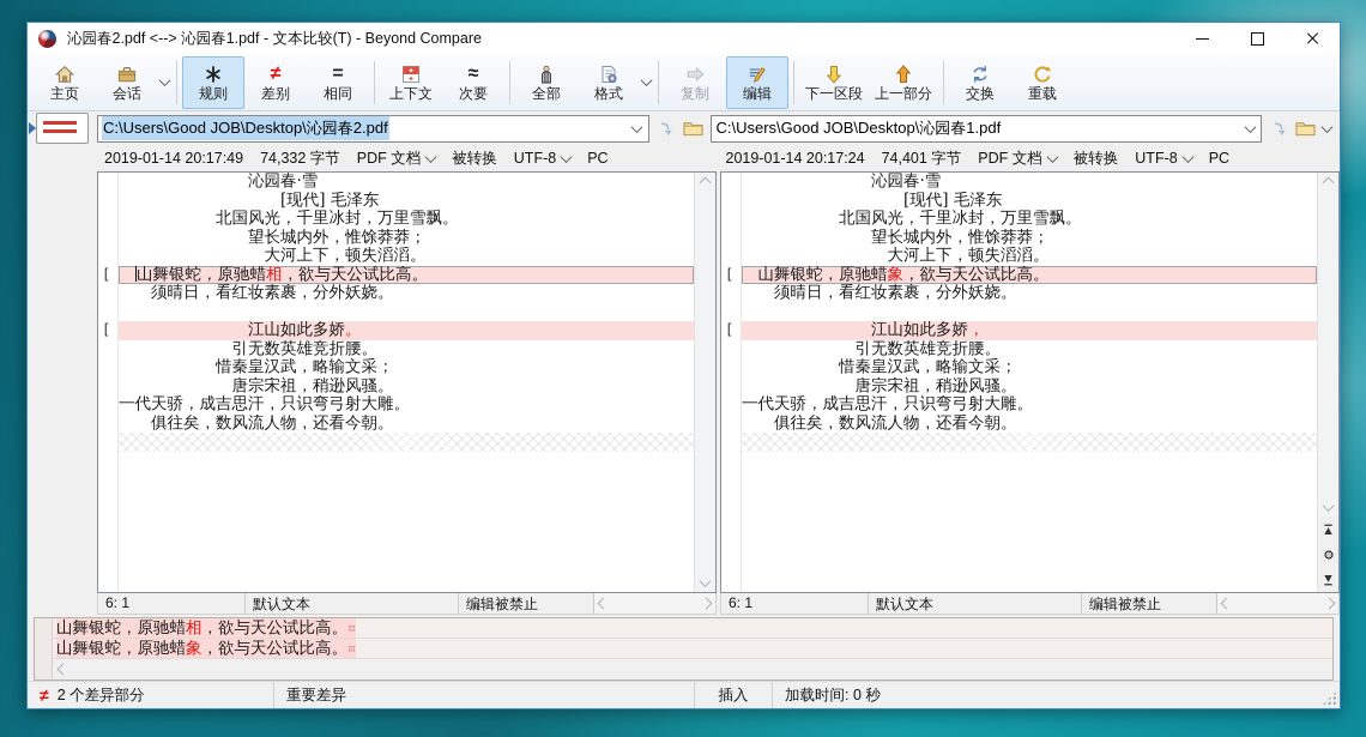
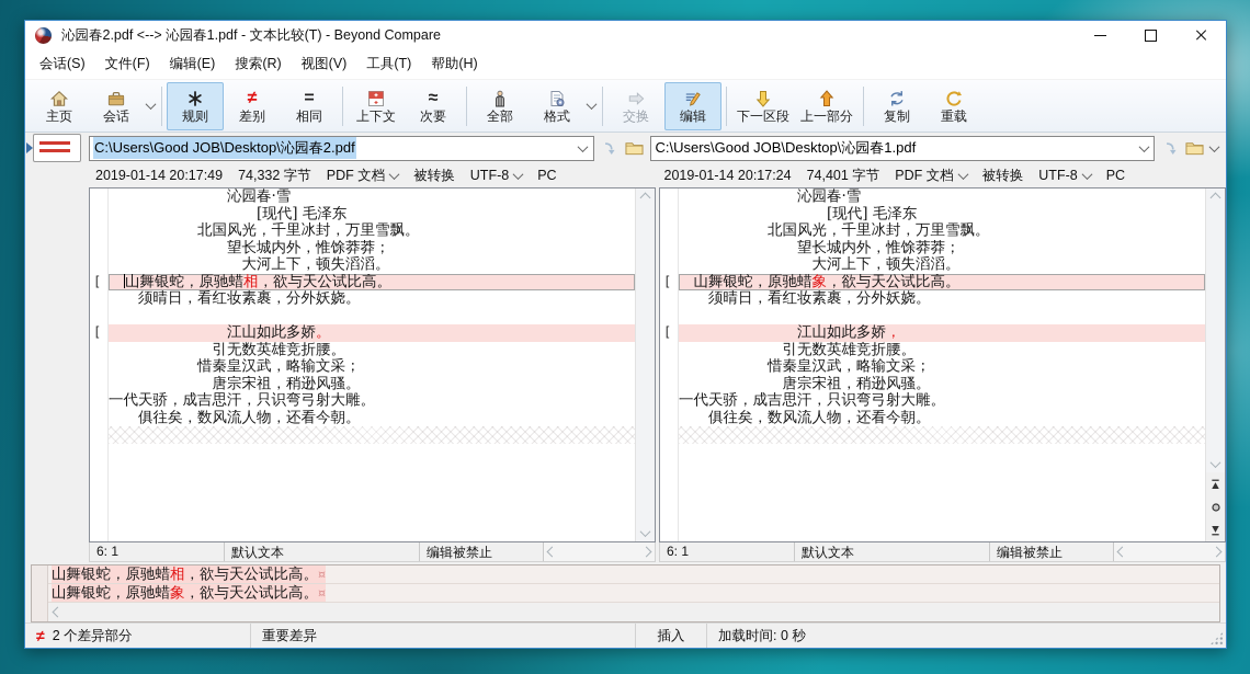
  沁园春2.pdf <--> 沁园春1.pdf - 文本比较(T) - Beyond Compare
+ 会话(S)
+ 文件(F)
+ 编辑(E)
+ 搜索(R)
+ 视图(V)
+ 工具(T)
+ 帮助(H)
  主页
  会话
  规则
  ≠
  差别
  =
  相同
  上下文
  ≈
  次要
  全部
  格式
- 复制
+ 交换
  编辑
  下一区段
  上一部分
- 交换
+ 复制
  重载
  C:\Users\Good JOB\Desktop\沁园春2.pdf
  C:\Users\Good JOB\Desktop\沁园春1.pdf
  2019-01-14 20:17:49
  74,332 字节
  PDF 文档
  被转换
  UTF-8
  PC
  2019-01-14 20:17:24
  74,401 字节
  PDF 文档
  被转换
  UTF-8
  PC
  [
  [
  沁园春·雪
  [现代] 毛泽东
  北国风光，千里冰封，万里雪飘。
  望长城内外，惟馀莽莽；
  大河上下，顿失滔滔。
  山舞银蛇，原驰蜡相，欲与天公试比高。
  须晴日，看红妆素裹，分外妖娆。
  江山如此多娇。
  引无数英雄竞折腰。
  惜秦皇汉武，略输文采；
  唐宗宋祖，稍逊风骚。
  一代天骄，成吉思汗，只识弯弓射大雕。
  俱往矣，数风流人物，还看今朝。
  [
  [
  沁园春·雪
  [现代] 毛泽东
  北国风光，千里冰封，万里雪飘。
  望长城内外，惟馀莽莽；
  大河上下，顿失滔滔。
  山舞银蛇，原驰蜡象，欲与天公试比高。
  须晴日，看红妆素裹，分外妖娆。
  江山如此多娇，
  引无数英雄竞折腰。
  惜秦皇汉武，略输文采；
  唐宗宋祖，稍逊风骚。
  一代天骄，成吉思汗，只识弯弓射大雕。
  俱往矣，数风流人物，还看今朝。
  6: 1
  默认文本
  编辑被禁止
  6: 1
  默认文本
  编辑被禁止
  山舞银蛇，原驰蜡相，欲与天公试比高。¤
  山舞银蛇，原驰蜡象，欲与天公试比高。¤
  ≠
  2 个差异部分
  重要差异
  插入
  加载时间: 0 秒
